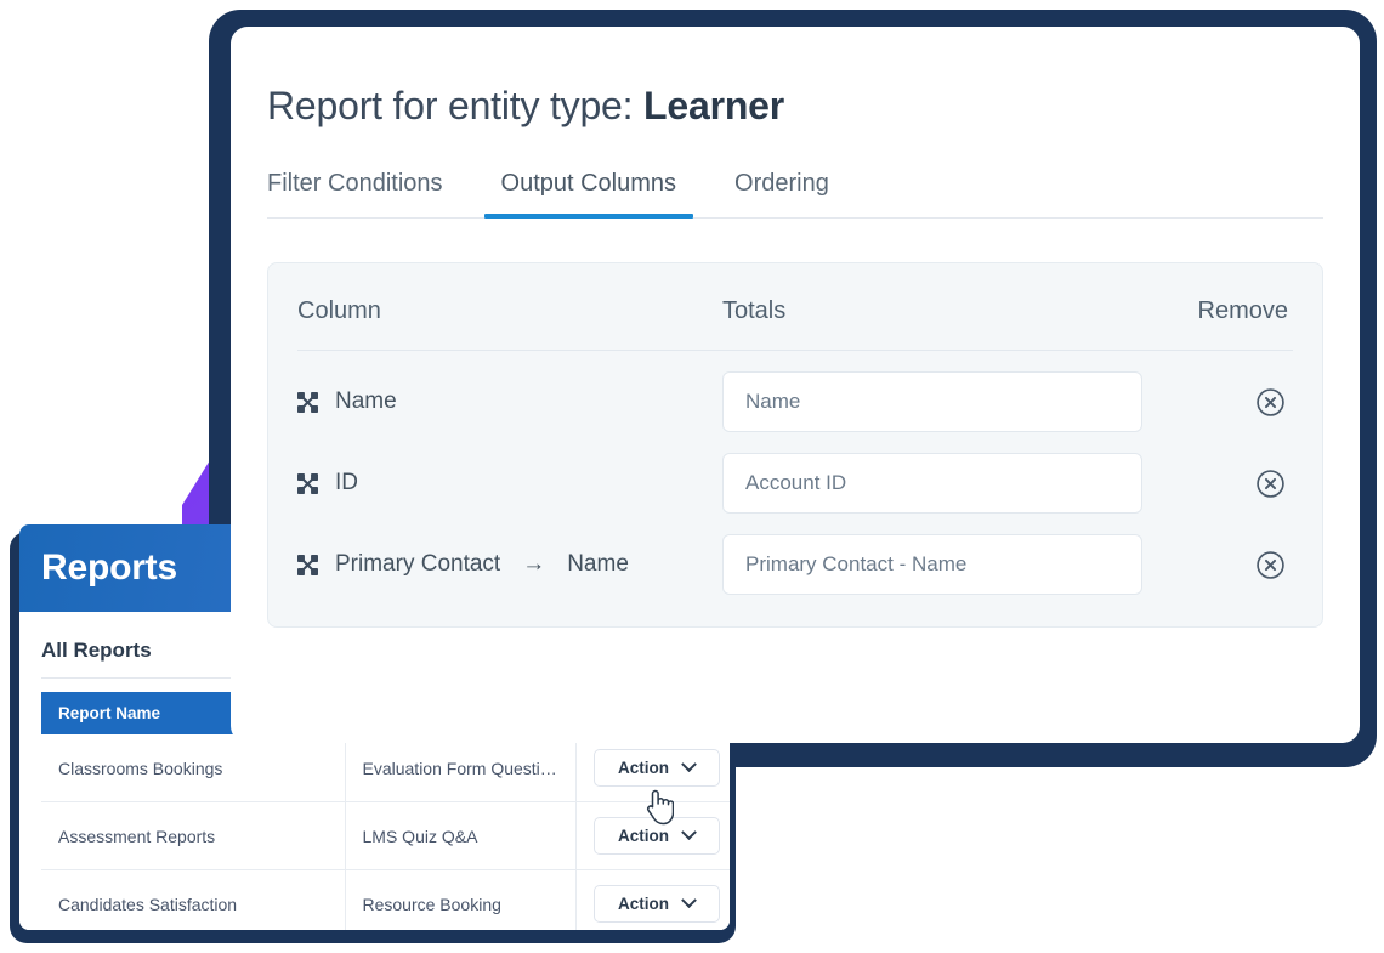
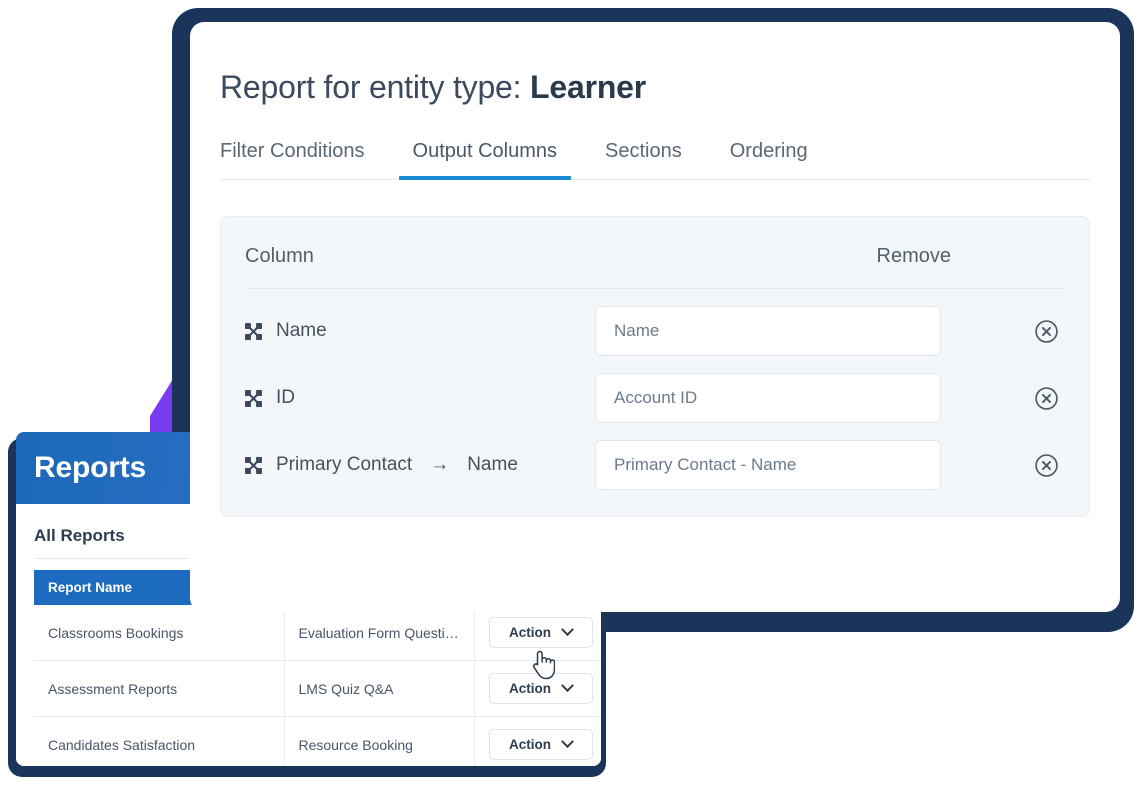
  Report for entity type: Learner
  Filter Conditions
  Output Columns
+ Sections
  Ordering
  Column
- Totals
  Remove
  Name
  Name
  ID
  Account ID
  Primary Contact
  →
  Name
  Primary Contact - Name
  Reports
  All Reports
  Classrooms Bookings	Evaluation Form Question	Action
  Assessment Reports	LMS Quiz Q&A	Action
  Candidates Satisfaction	Resource Booking	Action
